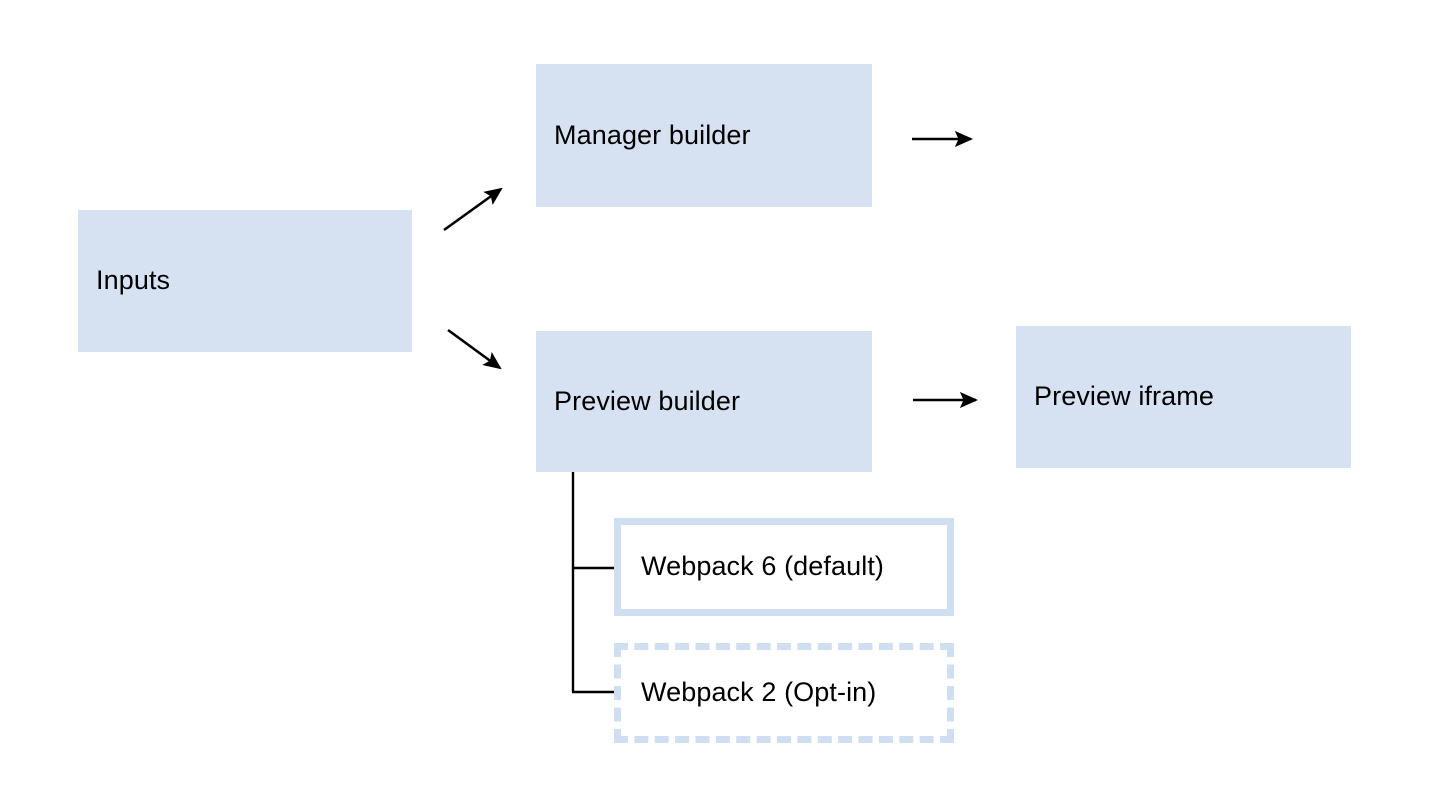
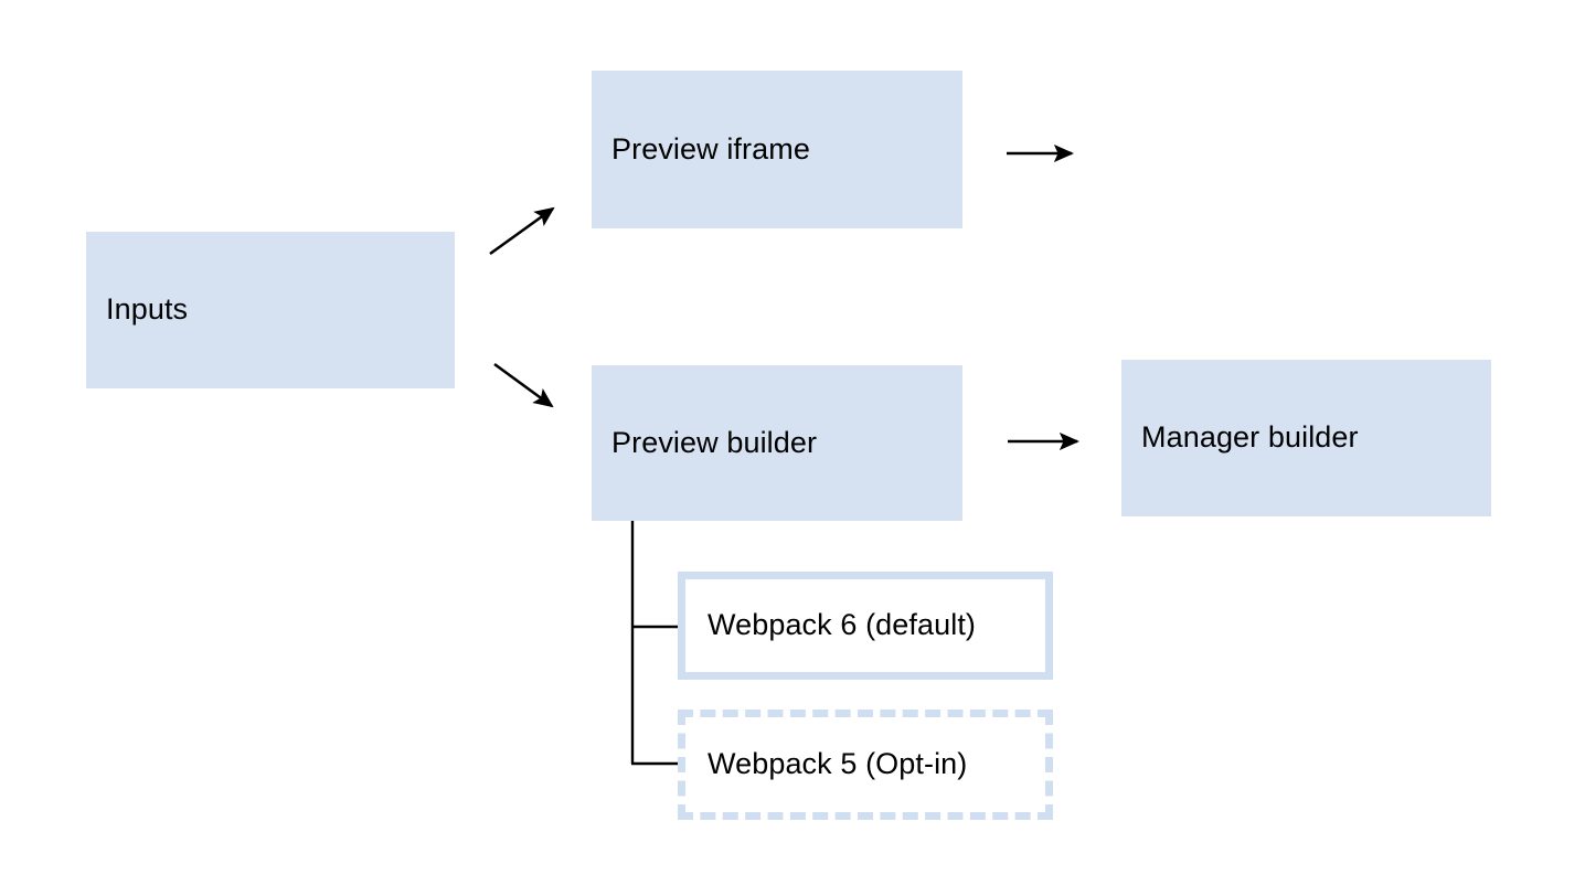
  Inputs
- Manager builder
+ Preview iframe
  Preview builder
- Preview iframe
+ Manager builder
  Webpack 6 (default)
- Webpack 2 (Opt-in)
+ Webpack 5 (Opt-in)
